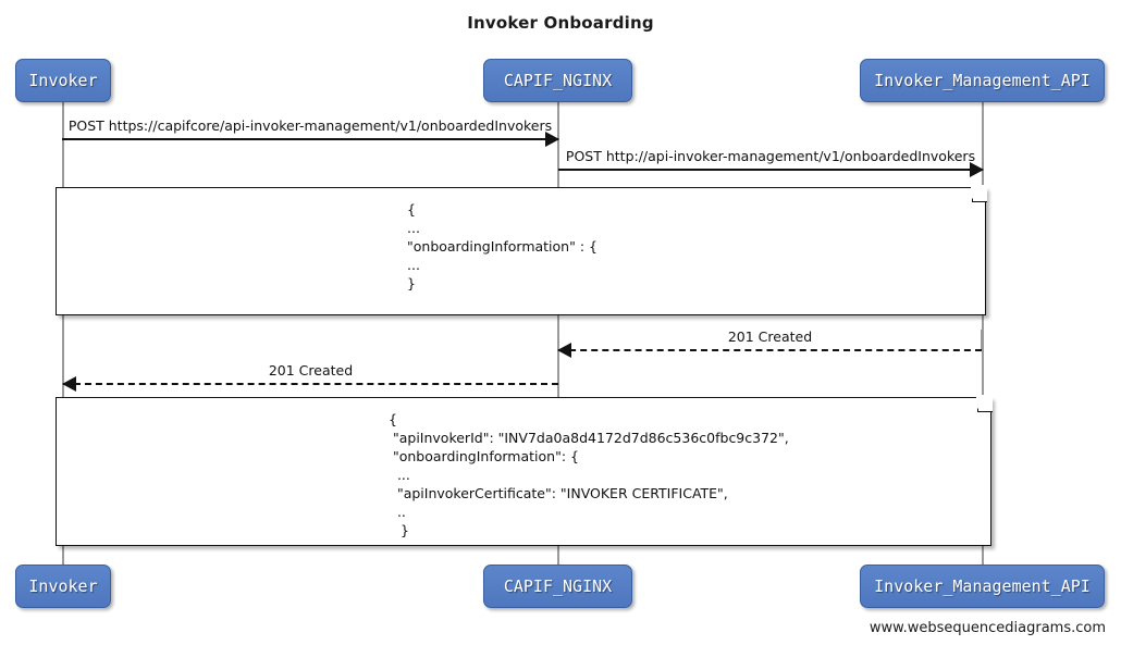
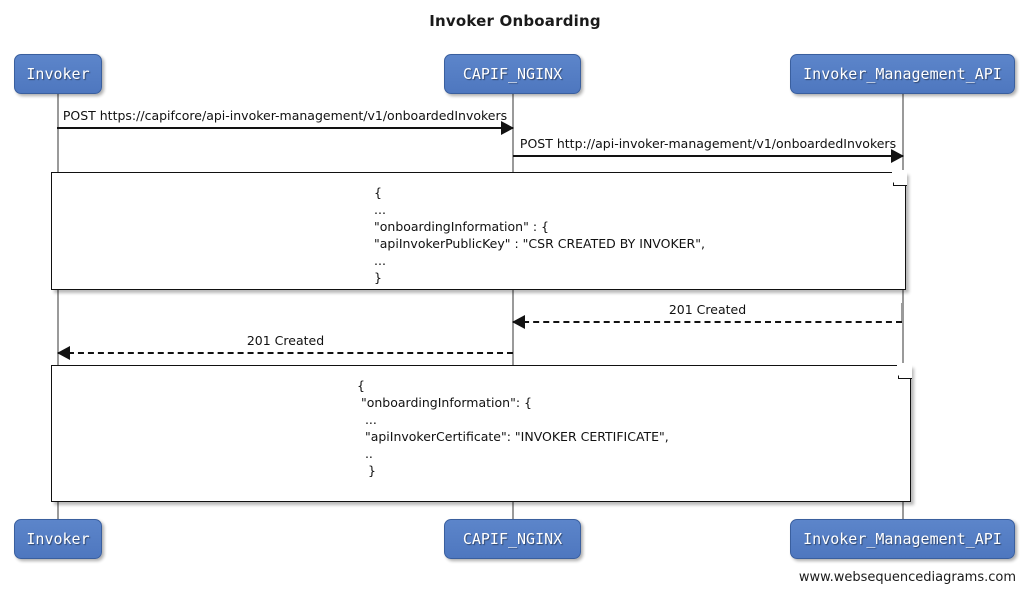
  Invoker Onboarding
  Invoker
  CAPIF_NGINX
  Invoker_Management_API
  POST https://capifcore/api-invoker-management/v1/onboardedInvokers
  POST http://api-invoker-management/v1/onboardedInvokers
  {
  ...
  "onboardingInformation" : {
+ "apiInvokerPublicKey" : "CSR CREATED BY INVOKER",
  ...
  }
  201 Created
  201 Created
  {
- "apiInvokerId": "INV7da0a8d4172d7d86c536c0fbc9c372",
  "onboardingInformation": {
  ...
  "apiInvokerCertificate": "INVOKER CERTIFICATE",
  ..
  }
  Invoker
  CAPIF_NGINX
  Invoker_Management_API
  www.websequencediagrams.com
